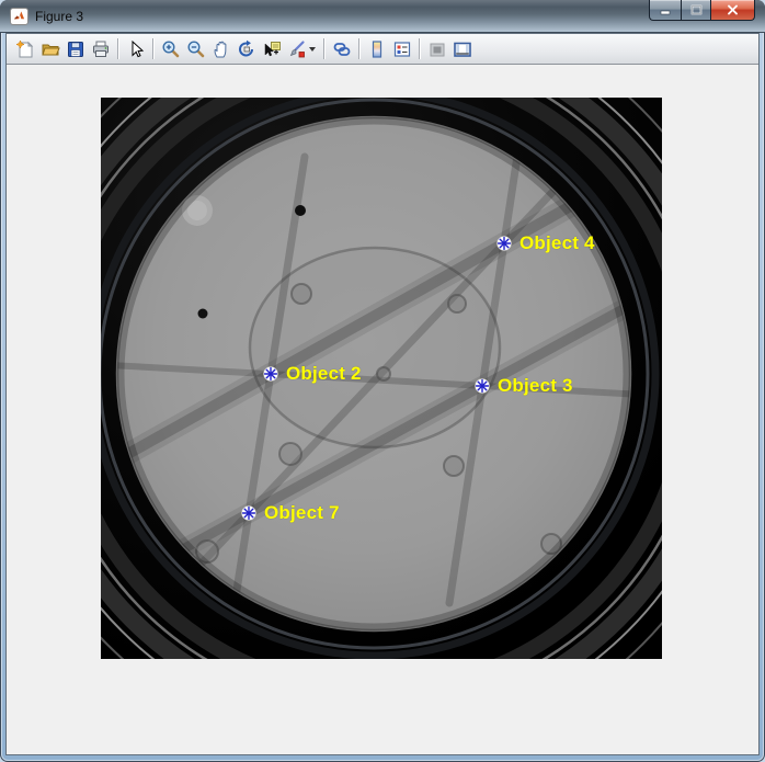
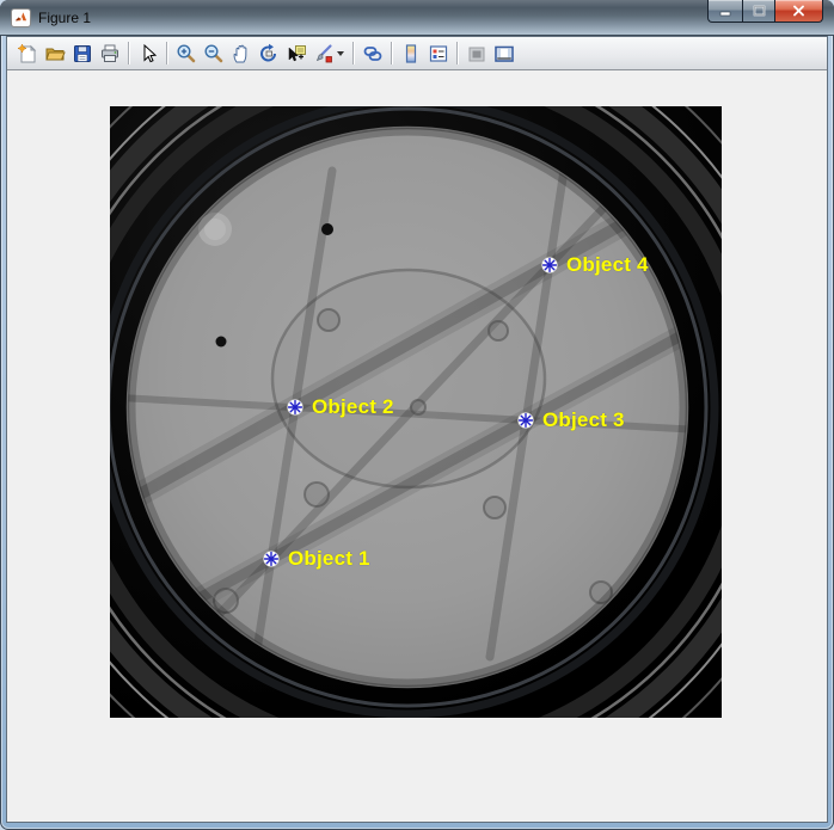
- Figure 3
+ Figure 1
- Object 7
+ Object 1
  Object 2
  Object 3
  Object 4
